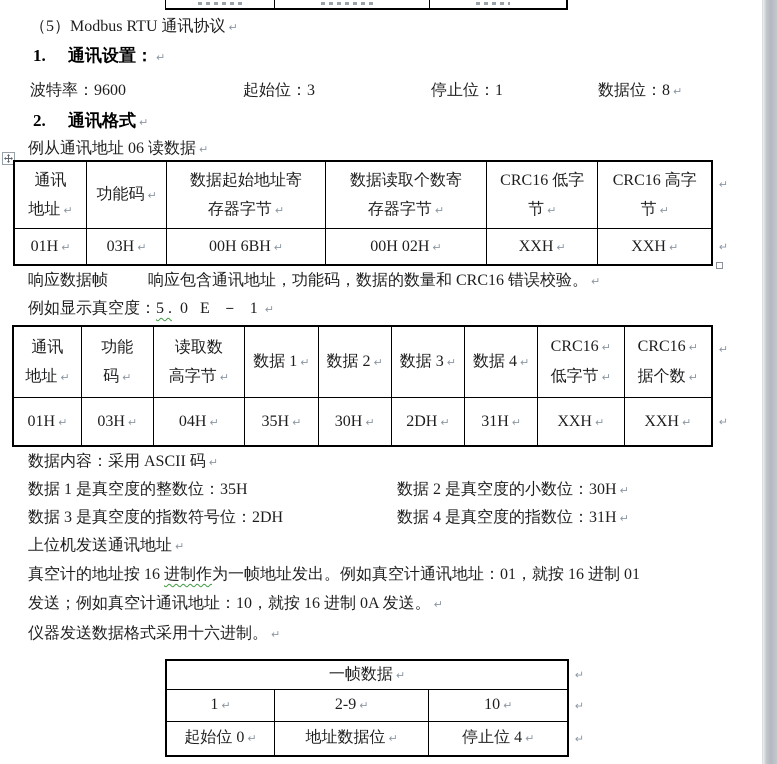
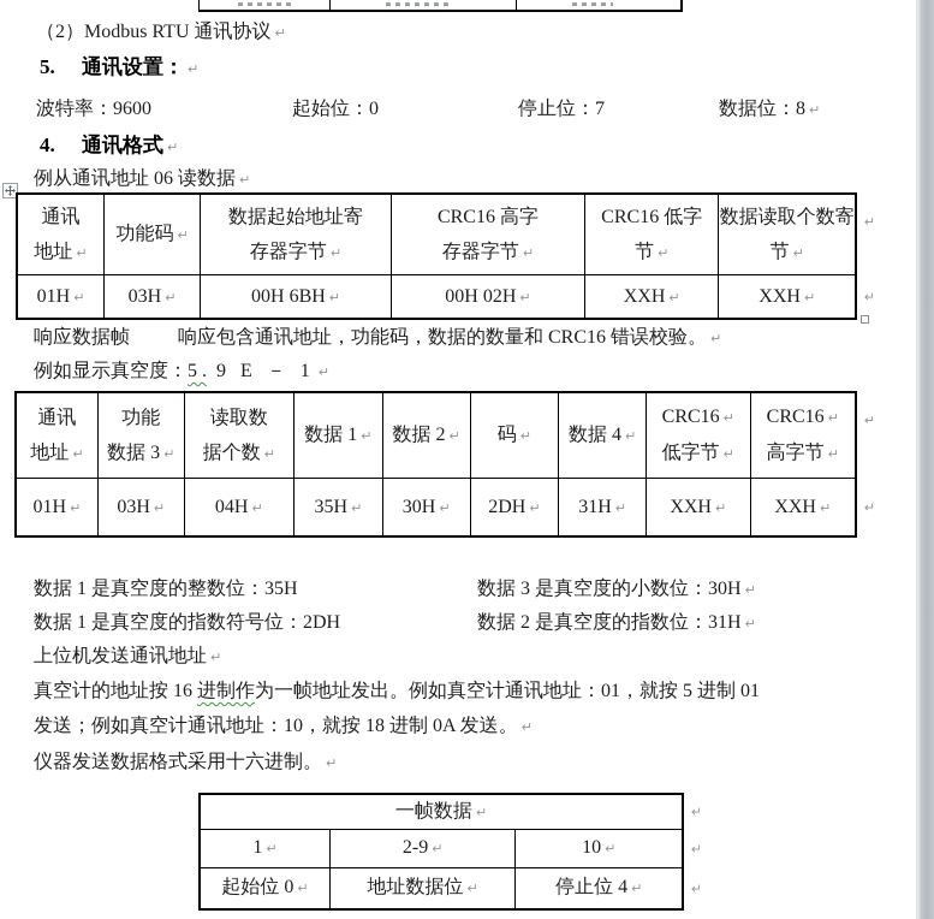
- （5）Modbus RTU 通讯协议 ↵
+ （2）Modbus RTU 通讯协议 ↵
- 1. 通讯设置： ↵
+ 5. 通讯设置： ↵
  波特率：9600
- 起始位：3
+ 起始位：0
- 停止位：1
+ 停止位：7
  数据位：8 ↵
- 2. 通讯格式 ↵
+ 4. 通讯格式 ↵
  例从通讯地址 06 读数据 ↵
  通讯
  地址 ↵
  功能码 ↵
  数据起始地址寄
  存器字节 ↵
- 数据读取个数寄
+ CRC16 高字
  存器字节 ↵
  CRC16 低字
  节 ↵
- CRC16 高字
+ 数据读取个数寄
  节 ↵
  ↵
  01H ↵
  03H ↵
  00H 6BH ↵
  00H 02H ↵
  XXH ↵
  XXH ↵
  ↵
  响应数据帧 响应包含通讯地址，功能码，数据的数量和 CRC16 错误校验。 ↵
- 例如显示真空度：5 . 0 E － 1 ↵
+ 例如显示真空度：5 . 9 E － 1 ↵
  通讯
  地址 ↵
  功能
- 码 ↵
+ 数据 3 ↵
  读取数
- 高字节 ↵
+ 据个数 ↵
  数据 1 ↵
  数据 2 ↵
- 数据 3 ↵
+ 码 ↵
  数据 4 ↵
  CRC16 ↵
  低字节 ↵
  CRC16 ↵
- 据个数 ↵
+ 高字节 ↵
  ↵
  01H ↵
  03H ↵
  04H ↵
  35H ↵
  30H ↵
  2DH ↵
  31H ↵
  XXH ↵
  XXH ↵
  ↵
- 数据内容：采用 ASCII 码 ↵
  数据 1 是真空度的整数位：35H
- 数据 2 是真空度的小数位：30H ↵
+ 数据 3 是真空度的小数位：30H ↵
- 数据 3 是真空度的指数符号位：2DH
+ 数据 1 是真空度的指数符号位：2DH
- 数据 4 是真空度的指数位：31H ↵
+ 数据 2 是真空度的指数位：31H ↵
  上位机发送通讯地址 ↵
- 真空计的地址按 16 进制作为一帧地址发出。例如真空计通讯地址：01，就按 16 进制 01
+ 真空计的地址按 16 进制作为一帧地址发出。例如真空计通讯地址：01，就按 5 进制 01
- 发送；例如真空计通讯地址：10，就按 16 进制 0A 发送。 ↵
+ 发送；例如真空计通讯地址：10，就按 18 进制 0A 发送。 ↵
  仪器发送数据格式采用十六进制。 ↵
  一帧数据 ↵
  ↵
  1 ↵
  2-9 ↵
  10 ↵
  ↵
  起始位 0 ↵
  地址数据位 ↵
  停止位 4 ↵
  ↵
